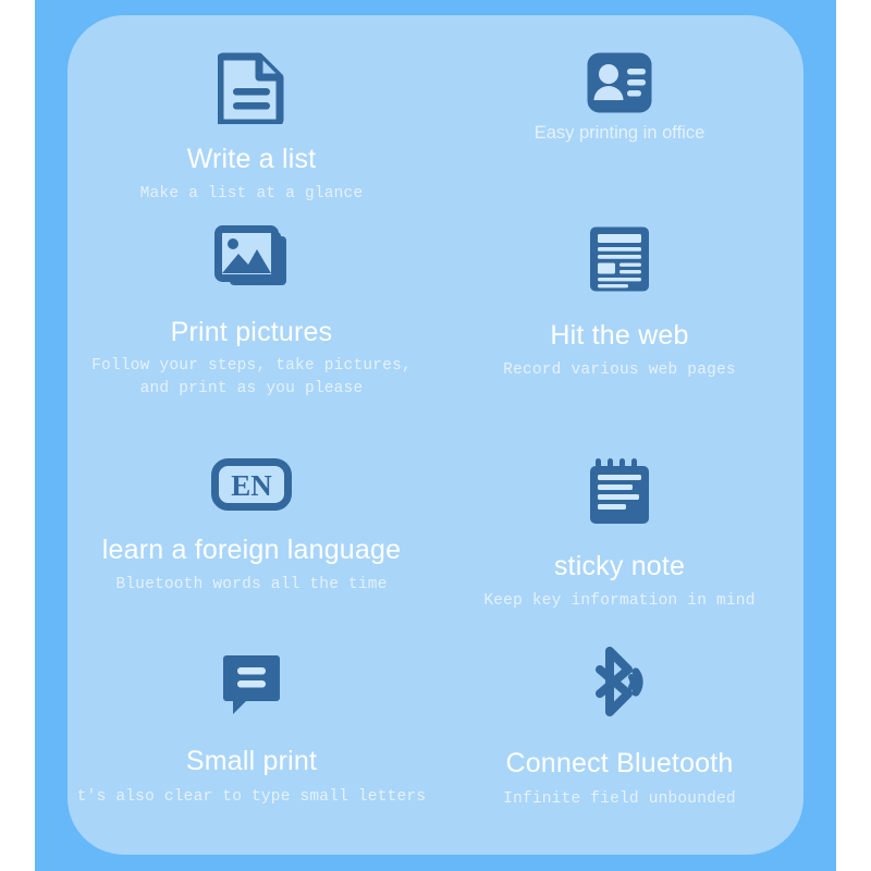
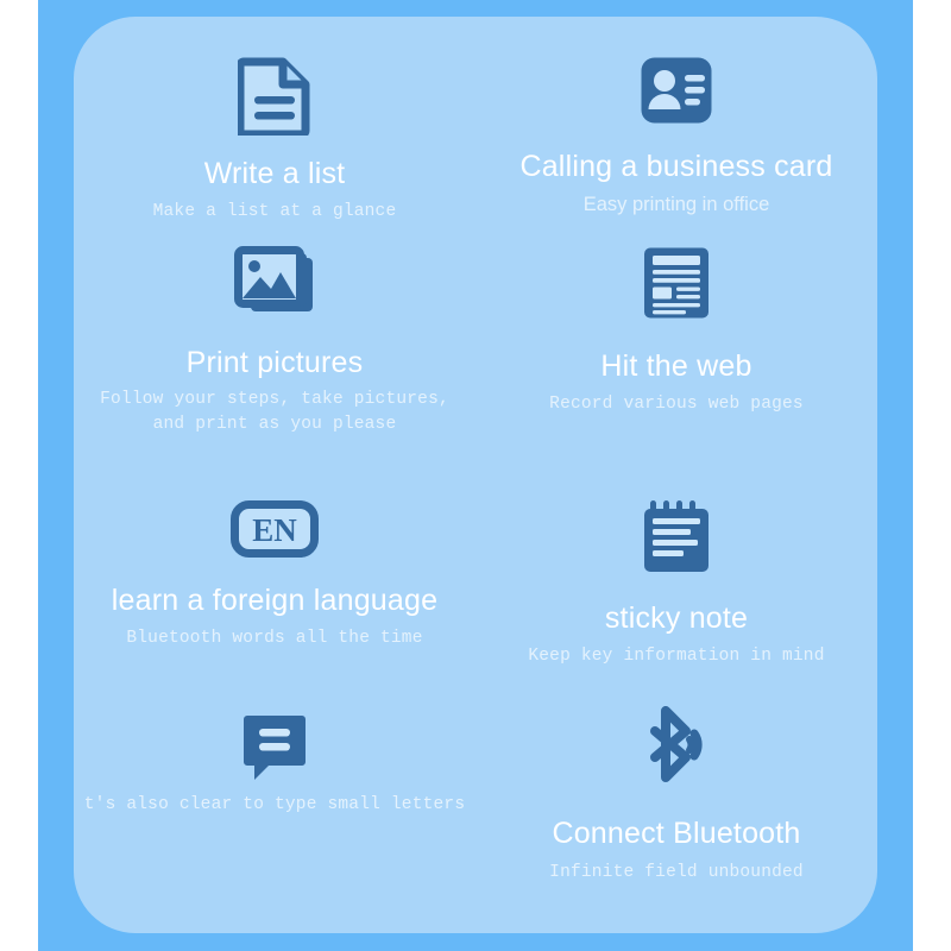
  Write a list
  Make a list at a glance
+ Calling a business card
  Easy printing in office
  Print pictures
  Follow your steps, take pictures,
  and print as you please
  Hit the web
  Record various web pages
  EN
  learn a foreign language
  Bluetooth words all the time
  sticky note
  Keep key information in mind
- Small print
  t's also clear to type small letters
  Connect Bluetooth
  Infinite field unbounded
